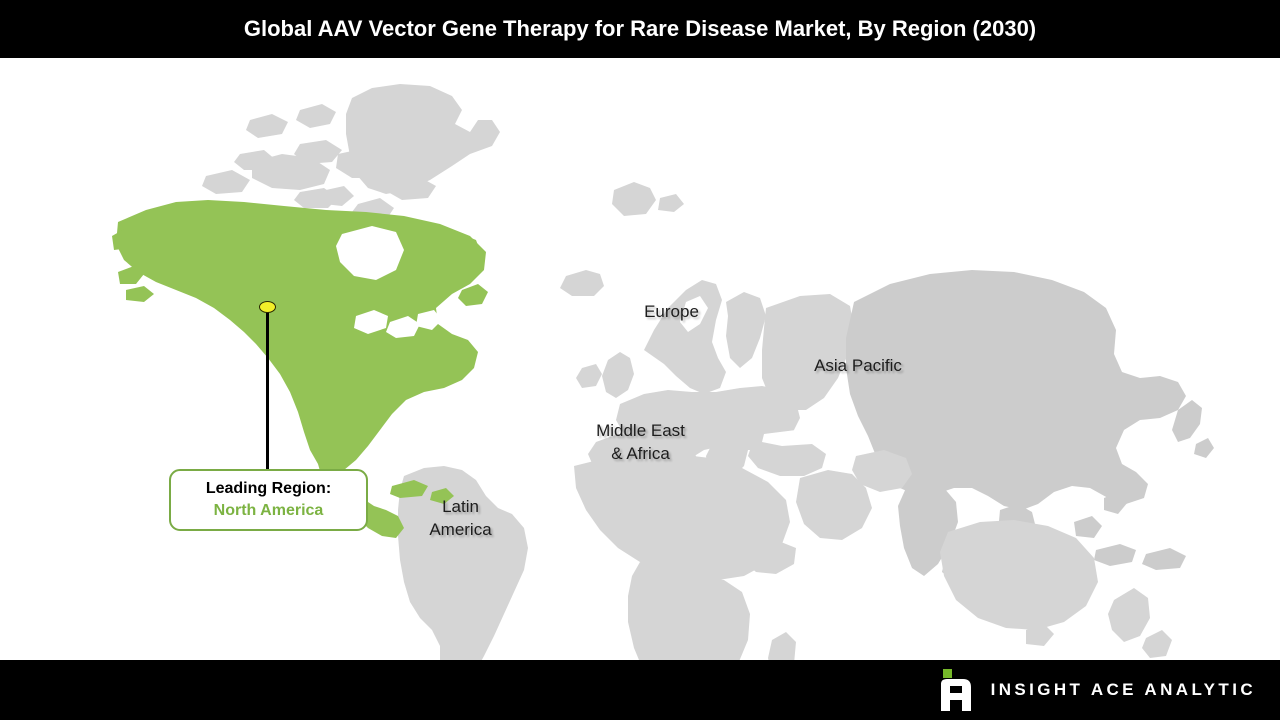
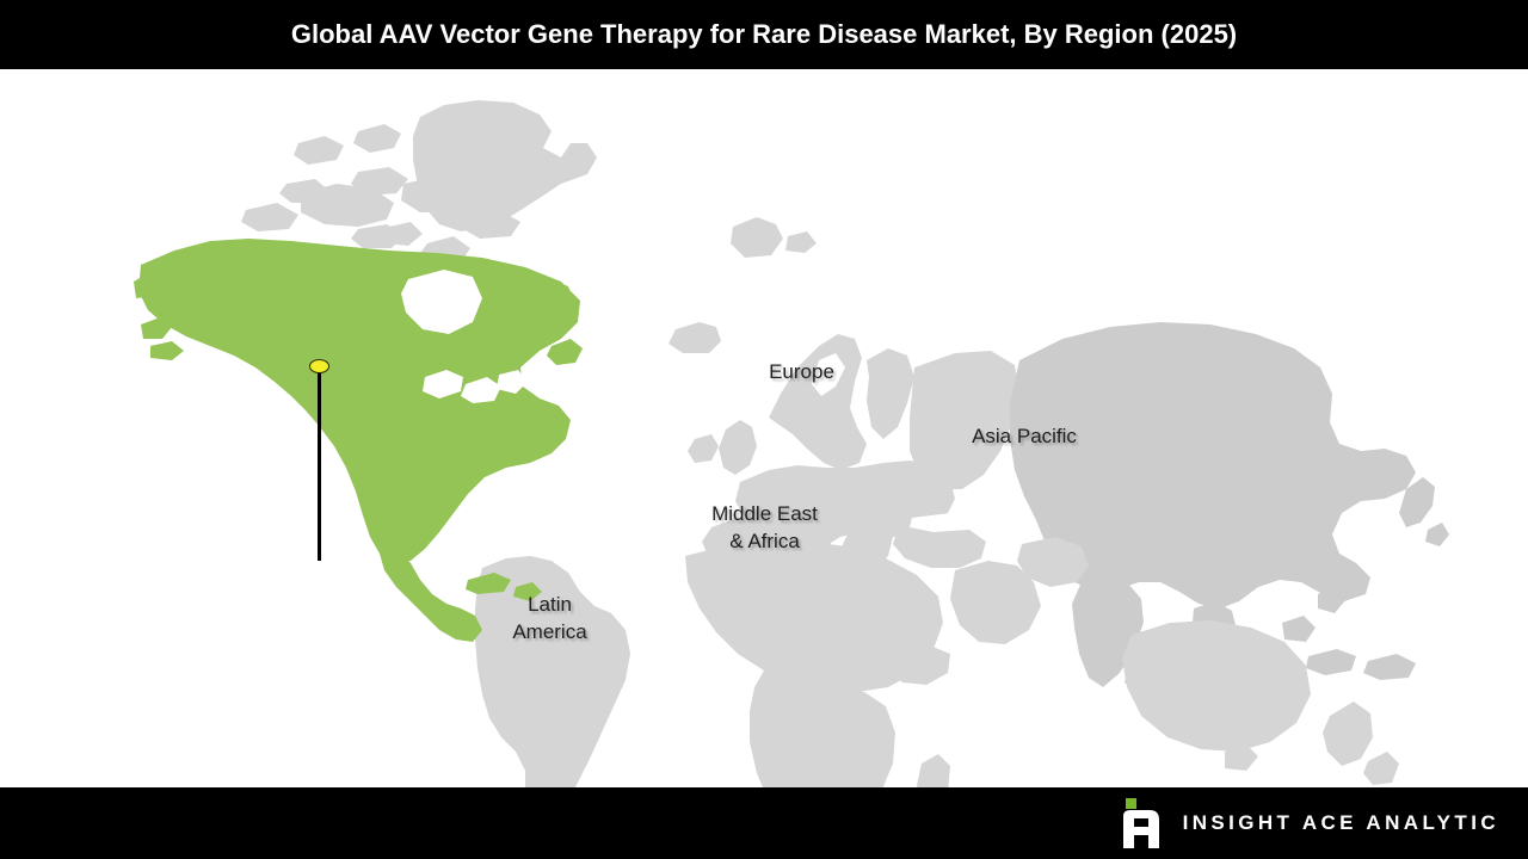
- Global AAV Vector Gene Therapy for Rare Disease Market, By Region (2030)
+ Global AAV Vector Gene Therapy for Rare Disease Market, By Region (2025)
  Europe
  Asia Pacific
  Middle East
  & Africa
  Latin
  America
- Leading Region:
- North America
  INSIGHT ACE ANALYTIC
